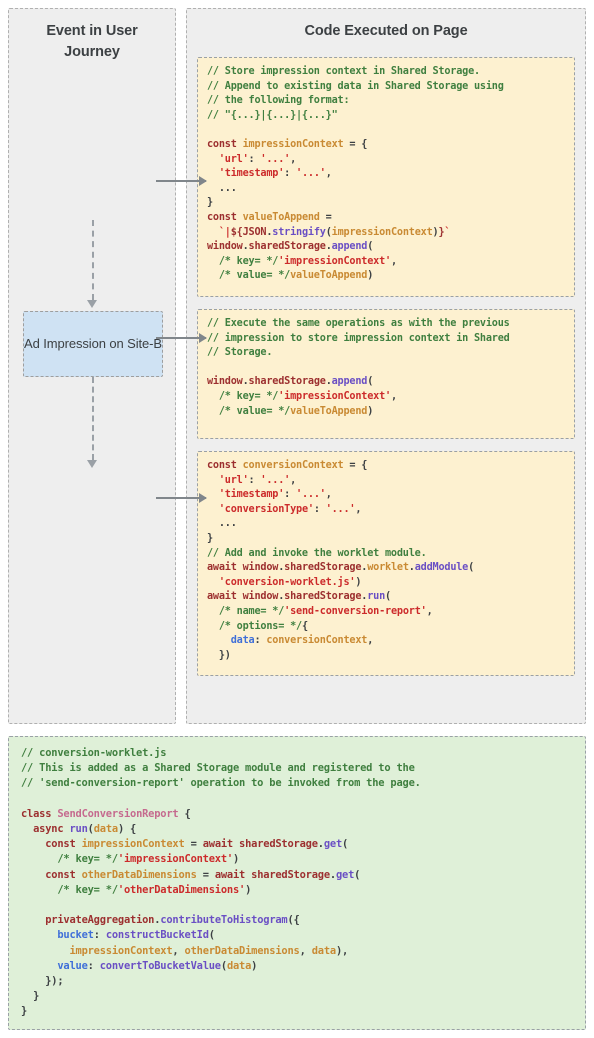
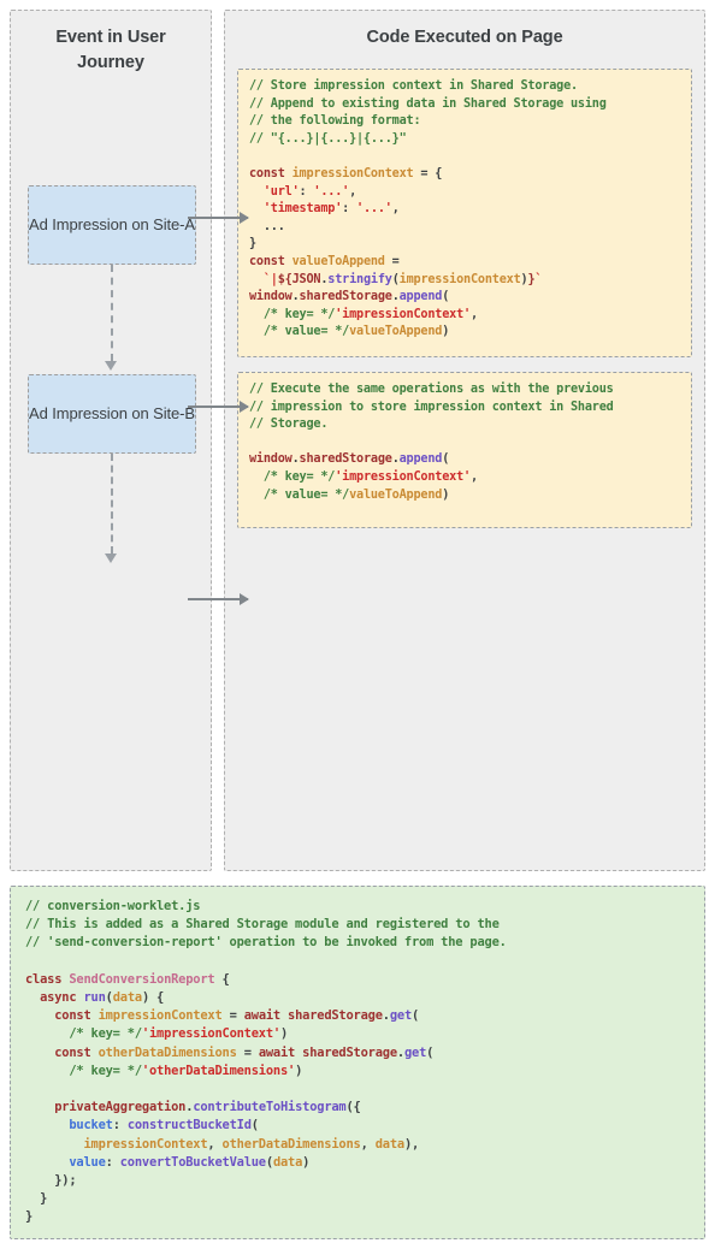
  Event in User Journey
+ Ad Impression on Site-A
  Ad Impression on Site-B
  Code Executed on Page
  // Store impression context in Shared Storage. // Append to existing data in Shared Storage using // the following format: // "{...}|{...}|{...}" const impressionContext = { 'url': '...', 'timestamp': '...', ... } const valueToAppend = `|${JSON.stringify(impressionContext)}` window.sharedStorage.append( /* key= */'impressionContext', /* value= */valueToAppend)
  // Execute the same operations as with the previous // impression to store impression context in Shared // Storage. window.sharedStorage.append( /* key= */'impressionContext', /* value= */valueToAppend)
- const conversionContext = { 'url': '...', 'timestamp': '...', 'conversionType': '...', ... } // Add and invoke the worklet module. await window.sharedStorage.worklet.addModule( 'conversion-worklet.js') await window.sharedStorage.run( /* name= */'send-conversion-report', /* options= */{ data: conversionContext, })
  // conversion-worklet.js // This is added as a Shared Storage module and registered to the // 'send-conversion-report' operation to be invoked from the page. class SendConversionReport { async run(data) { const impressionContext = await sharedStorage.get( /* key= */'impressionContext') const otherDataDimensions = await sharedStorage.get( /* key= */'otherDataDimensions') privateAggregation.contributeToHistogram({ bucket: constructBucketId( impressionContext, otherDataDimensions, data), value: convertToBucketValue(data) }); } }
